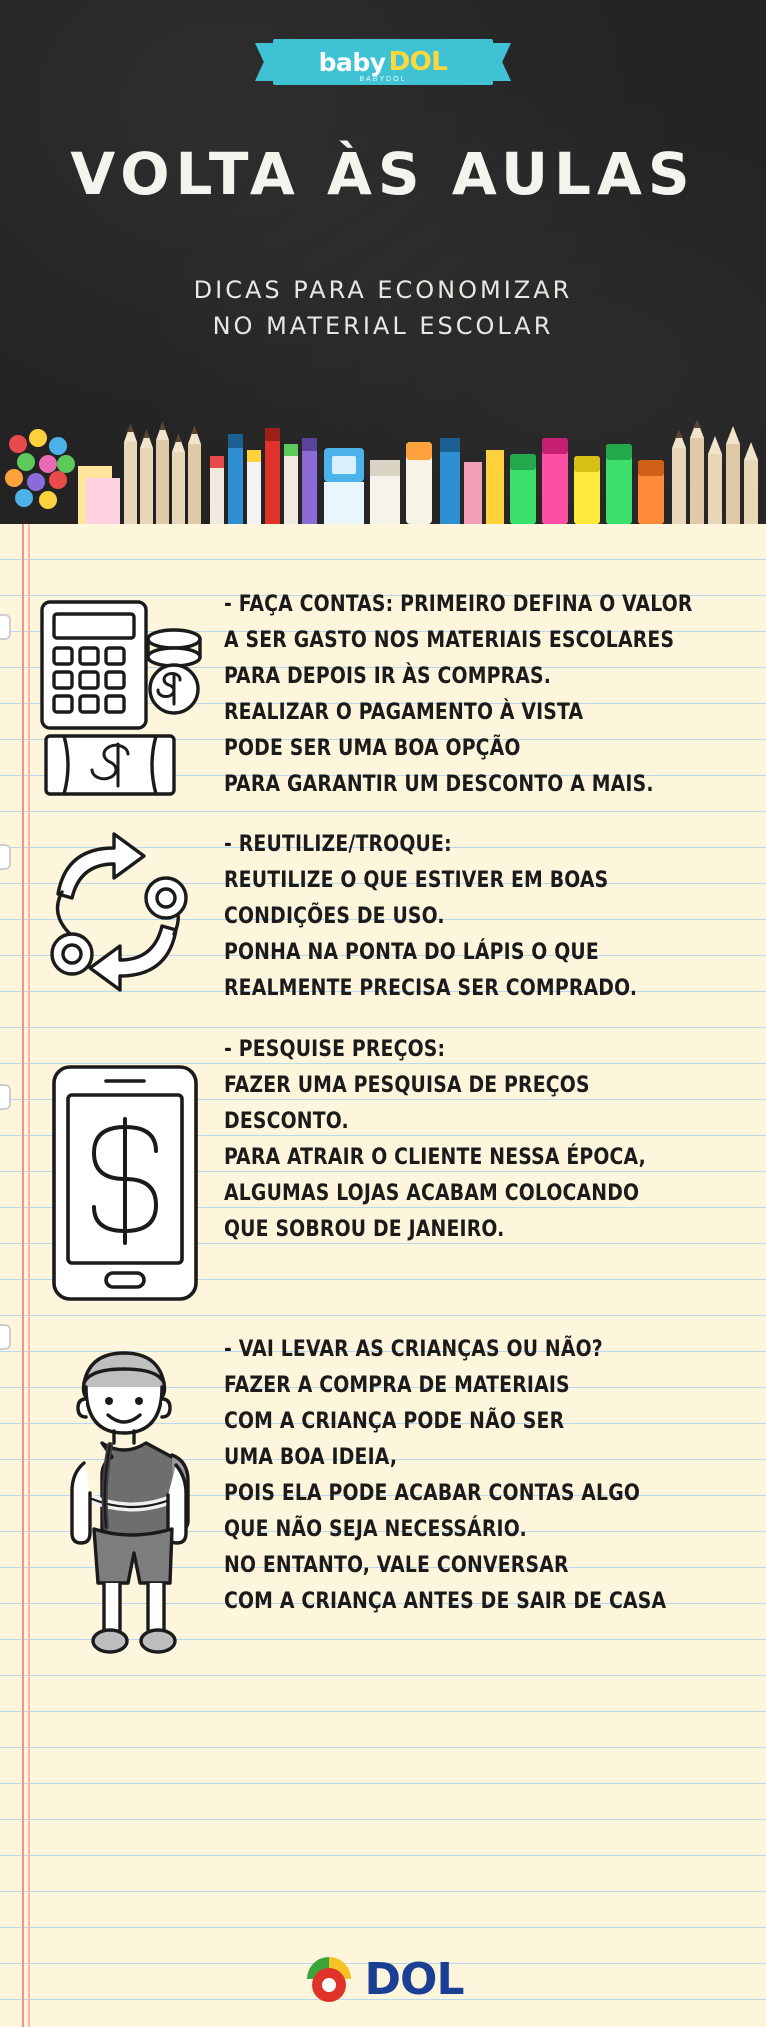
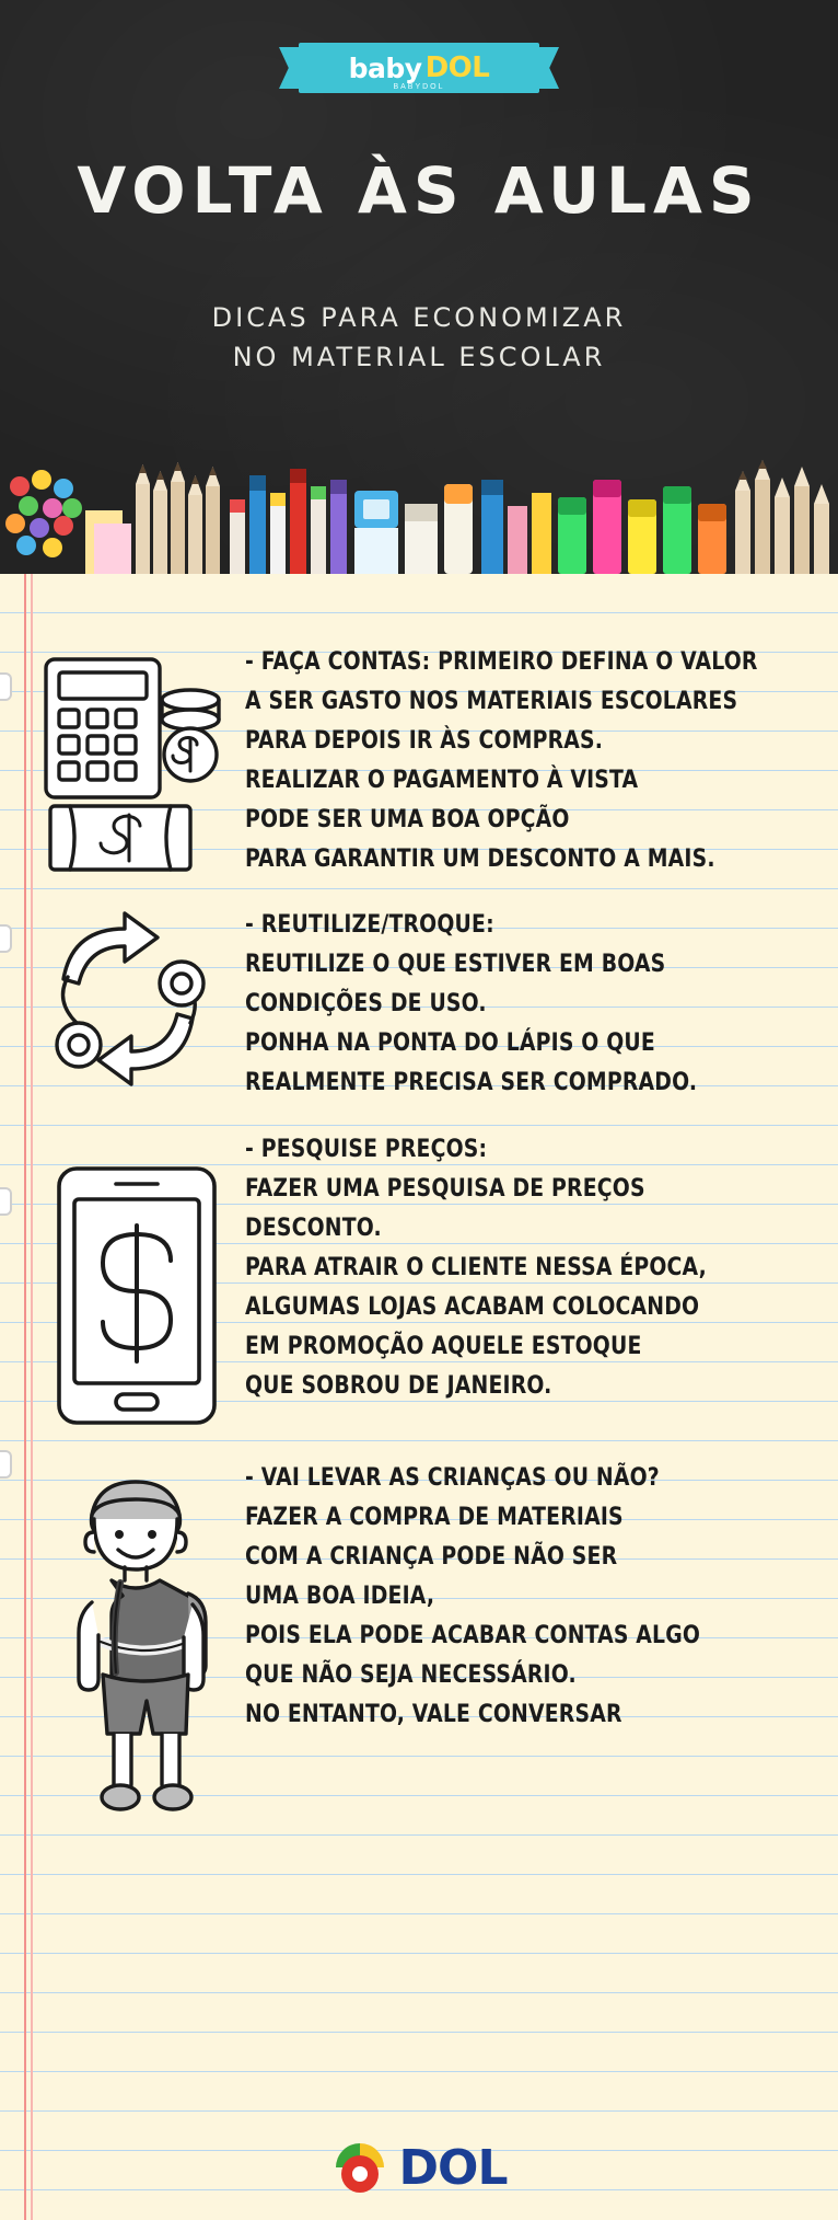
  baby
  DOL
  VOLTA ÀS AULAS
  DICAS PARA ECONOMIZAR
  NO MATERIAL ESCOLAR
  - FAÇA CONTAS: PRIMEIRO DEFINA O VALOR
  A SER GASTO NOS MATERIAIS ESCOLARES
  PARA DEPOIS IR ÀS COMPRAS.
  REALIZAR O PAGAMENTO À VISTA
  PODE SER UMA BOA OPÇÃO
  PARA GARANTIR UM DESCONTO A MAIS.
  - REUTILIZE/TROQUE:
  REUTILIZE O QUE ESTIVER EM BOAS
  CONDIÇÕES DE USO.
  PONHA NA PONTA DO LÁPIS O QUE
  REALMENTE PRECISA SER COMPRADO.
  - PESQUISE PREÇOS:
  FAZER UMA PESQUISA DE PREÇOS
  DESCONTO.
  PARA ATRAIR O CLIENTE NESSA ÉPOCA,
  ALGUMAS LOJAS ACABAM COLOCANDO
+ EM PROMOÇÃO AQUELE ESTOQUE
  QUE SOBROU DE JANEIRO.
  - VAI LEVAR AS CRIANÇAS OU NÃO?
  FAZER A COMPRA DE MATERIAIS
  COM A CRIANÇA PODE NÃO SER
  UMA BOA IDEIA,
  POIS ELA PODE ACABAR CONTAS ALGO
  QUE NÃO SEJA NECESSÁRIO.
  NO ENTANTO, VALE CONVERSAR
- COM A CRIANÇA ANTES DE SAIR DE CASA
  DOL
